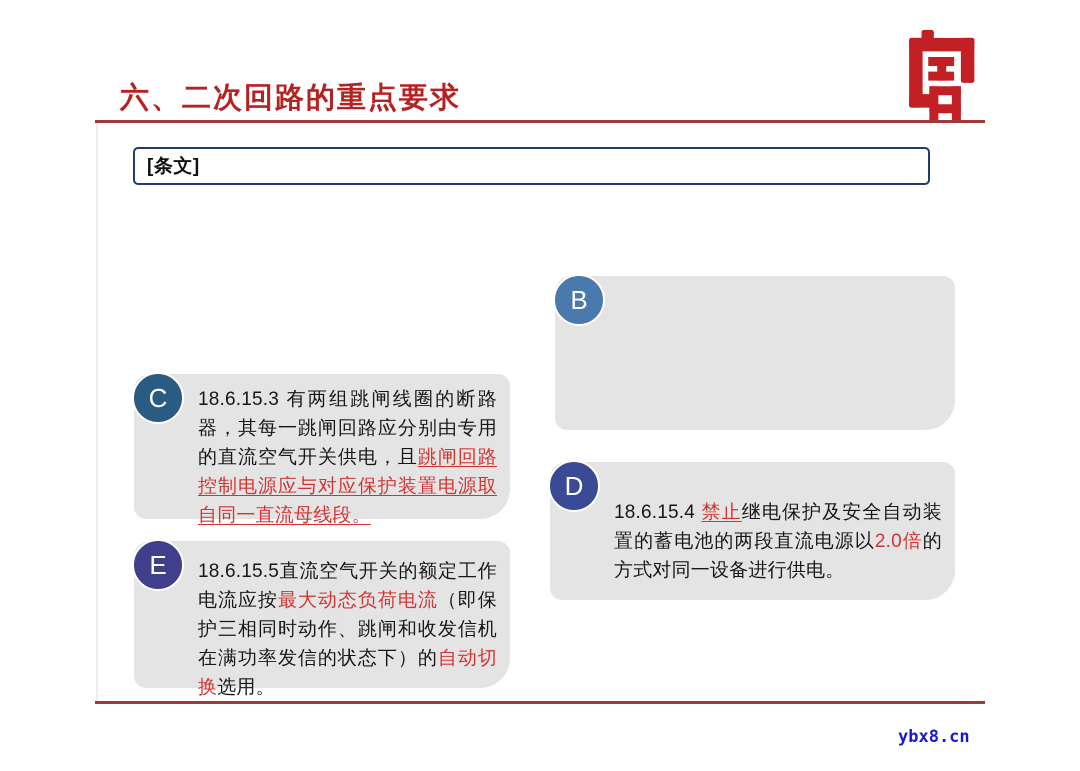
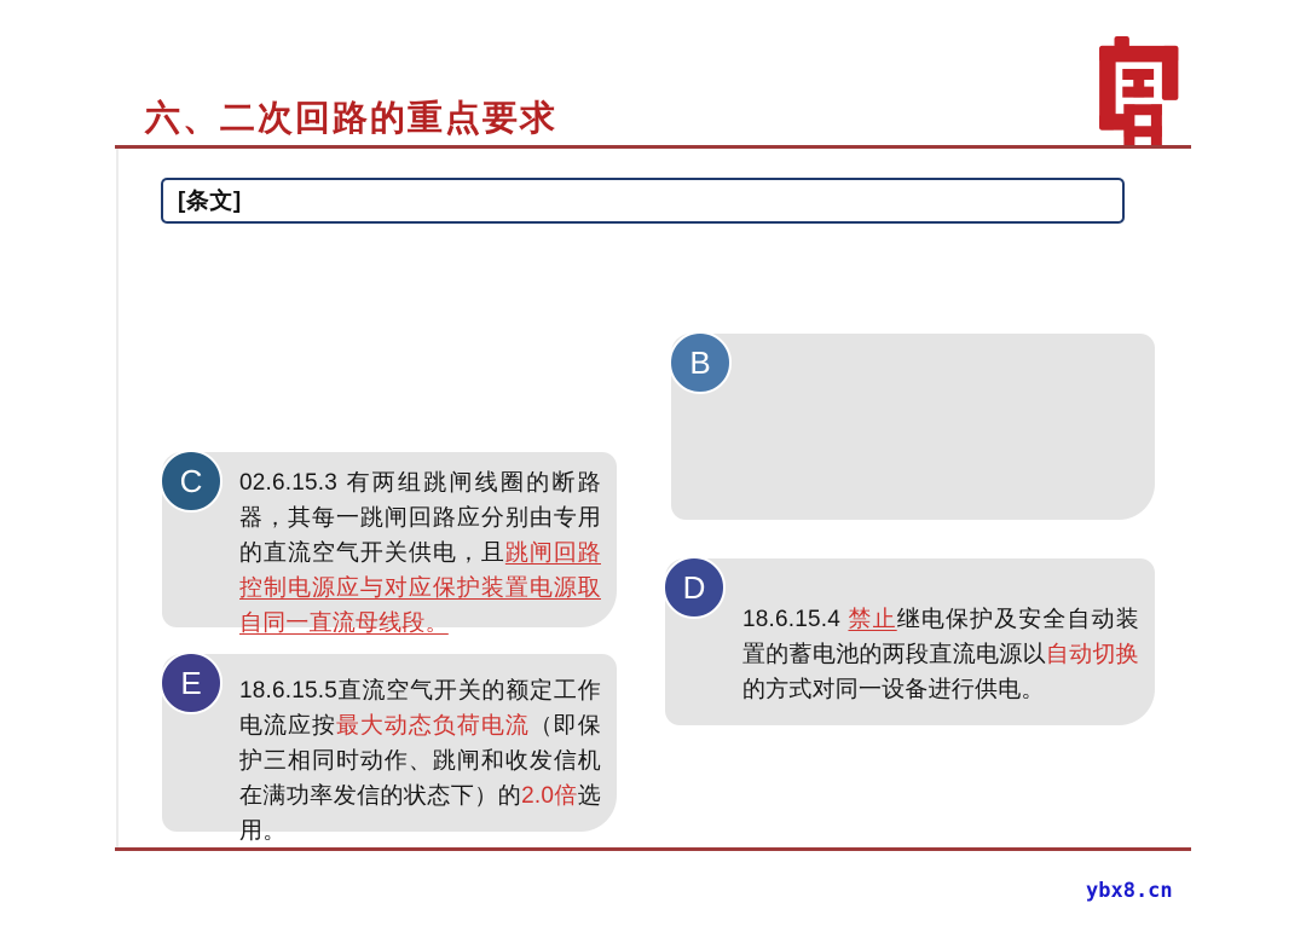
  六、二次回路的重点要求
  [条文]
  B
  C
- 18.6.15.3 有两组跳闸线圈的断路器，其每一跳闸回路应分别由专用的直流空气开关供电，且跳闸回路控制电源应与对应保护装置电源取自同一直流母线段。
+ 02.6.15.3 有两组跳闸线圈的断路器，其每一跳闸回路应分别由专用的直流空气开关供电，且跳闸回路控制电源应与对应保护装置电源取自同一直流母线段。
  D
- 18.6.15.4 禁止继电保护及安全自动装置的蓄电池的两段直流电源以2.0倍的方式对同一设备进行供电。
+ 18.6.15.4 禁止继电保护及安全自动装置的蓄电池的两段直流电源以自动切换的方式对同一设备进行供电。
  E
- 18.6.15.5直流空气开关的额定工作电流应按最大动态负荷电流（即保护三相同时动作、跳闸和收发信机在满功率发信的状态下）的自动切换选用。
+ 18.6.15.5直流空气开关的额定工作电流应按最大动态负荷电流（即保护三相同时动作、跳闸和收发信机在满功率发信的状态下）的2.0倍选用。
  ybx8.cn
